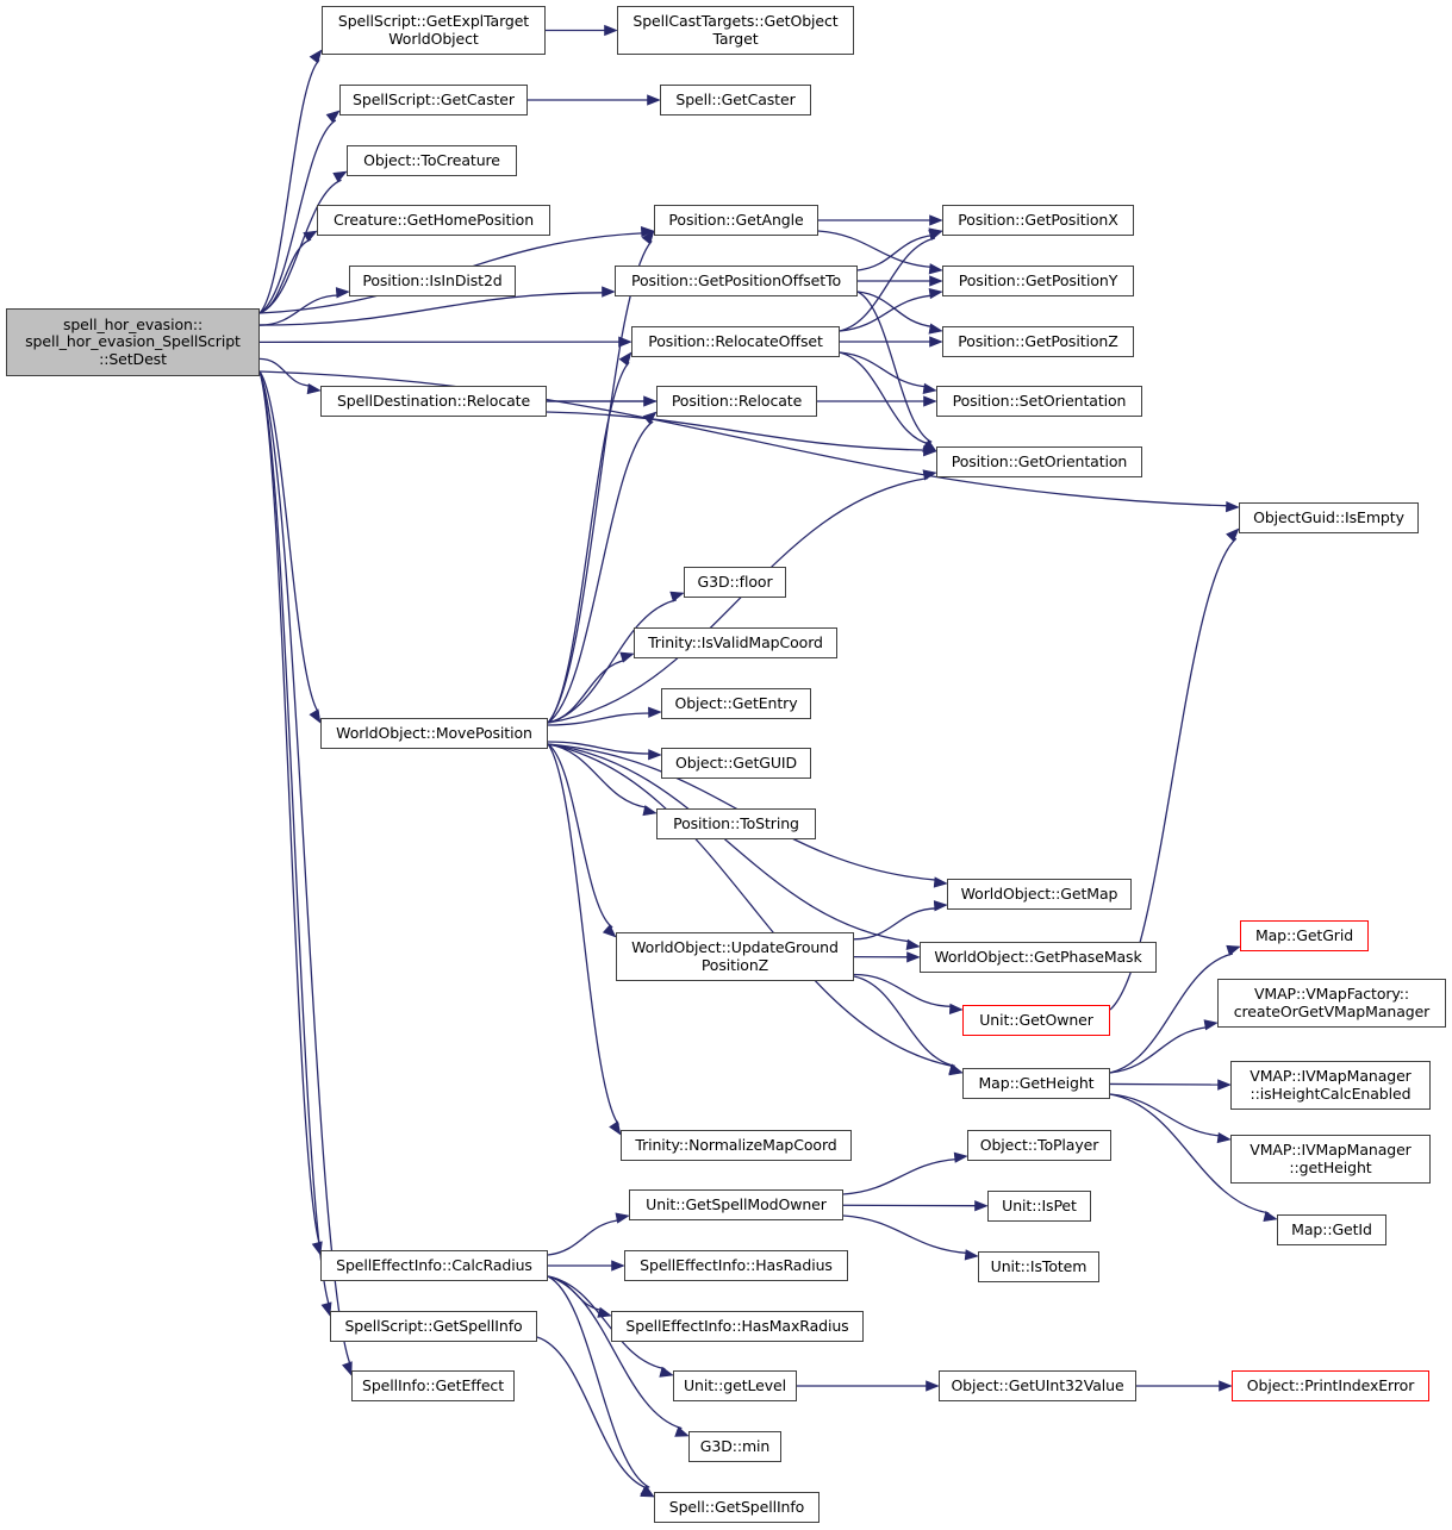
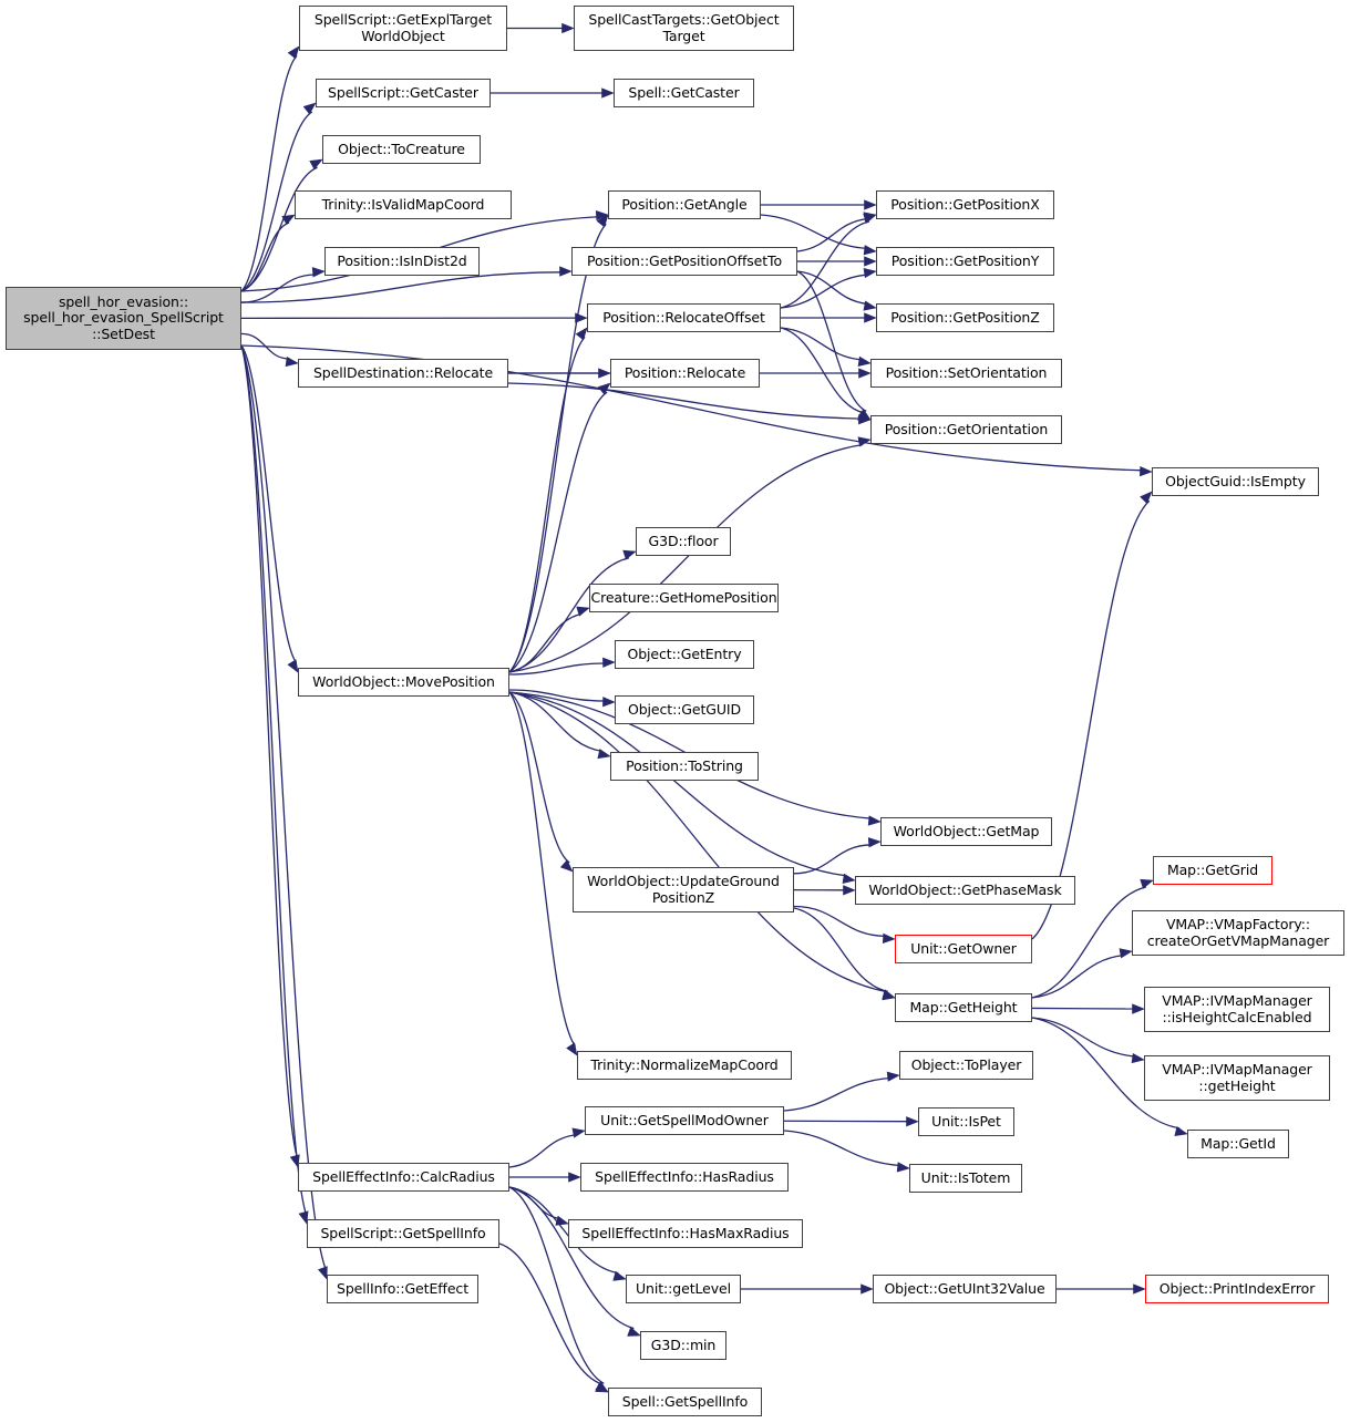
  spell_hor_evasion::
  spell_hor_evasion_SpellScript
  ::SetDest
  SpellScript::GetExplTarget
  WorldObject
  SpellCastTargets::GetObject
  Target
  SpellScript::GetCaster
  Spell::GetCaster
  Object::ToCreature
- Creature::GetHomePosition
+ Trinity::IsValidMapCoord
  Position::IsInDist2d
  SpellDestination::Relocate
  Position::GetAngle
  Position::GetPositionOffsetTo
  Position::RelocateOffset
  Position::Relocate
  Position::GetPositionX
  Position::GetPositionY
  Position::GetPositionZ
  Position::SetOrientation
  Position::GetOrientation
  ObjectGuid::IsEmpty
  WorldObject::MovePosition
  G3D::floor
- Trinity::IsValidMapCoord
+ Creature::GetHomePosition
  Object::GetEntry
  Object::GetGUID
  Position::ToString
  WorldObject::GetMap
  WorldObject::UpdateGround
  PositionZ
  WorldObject::GetPhaseMask
  Unit::GetOwner
  Map::GetHeight
  Map::GetGrid
  VMAP::VMapFactory::
  createOrGetVMapManager
  VMAP::IVMapManager
  ::isHeightCalcEnabled
  VMAP::IVMapManager
  ::getHeight
  Map::GetId
  Trinity::NormalizeMapCoord
  Object::ToPlayer
  Unit::GetSpellModOwner
  Unit::IsPet
  Unit::IsTotem
  SpellEffectInfo::CalcRadius
  SpellEffectInfo::HasRadius
  SpellScript::GetSpellInfo
  SpellEffectInfo::HasMaxRadius
  SpellInfo::GetEffect
  Unit::getLevel
  Object::GetUInt32Value
  Object::PrintIndexError
  G3D::min
  Spell::GetSpellInfo
